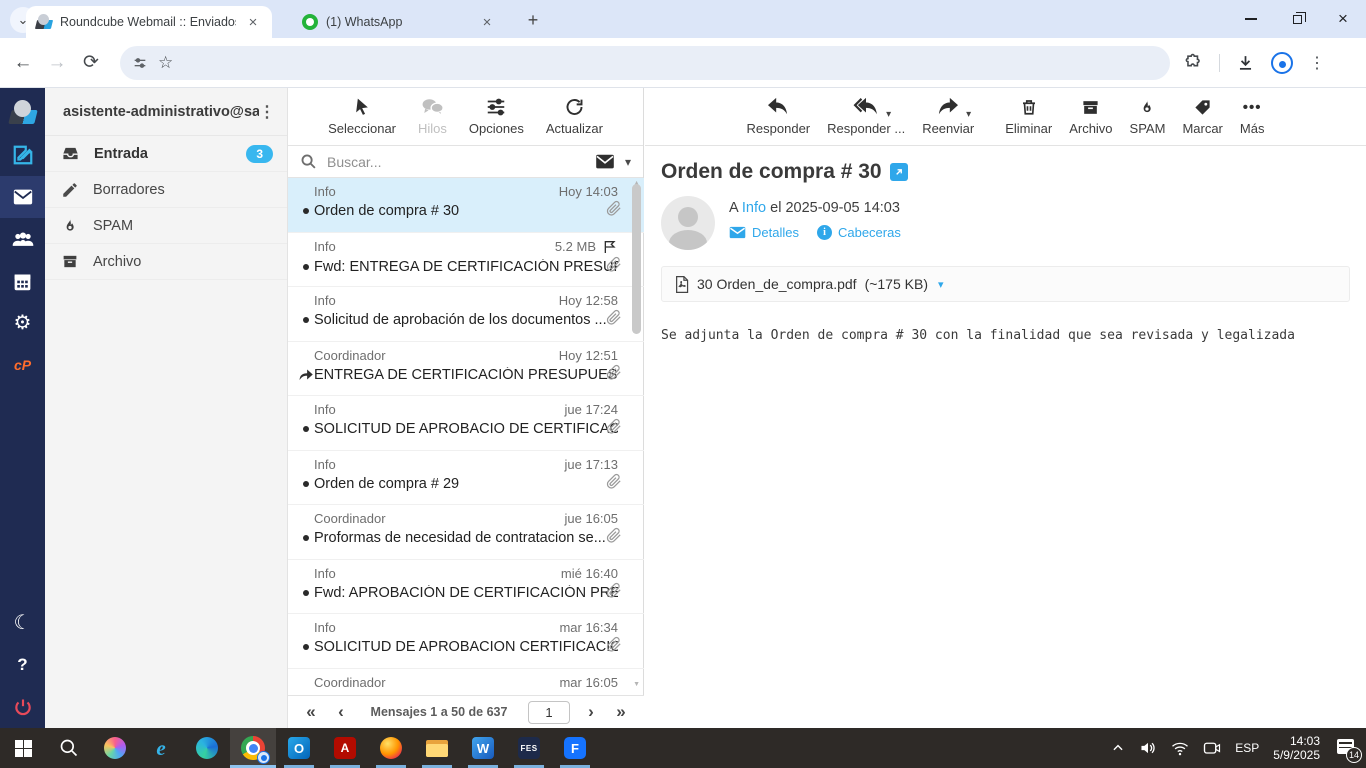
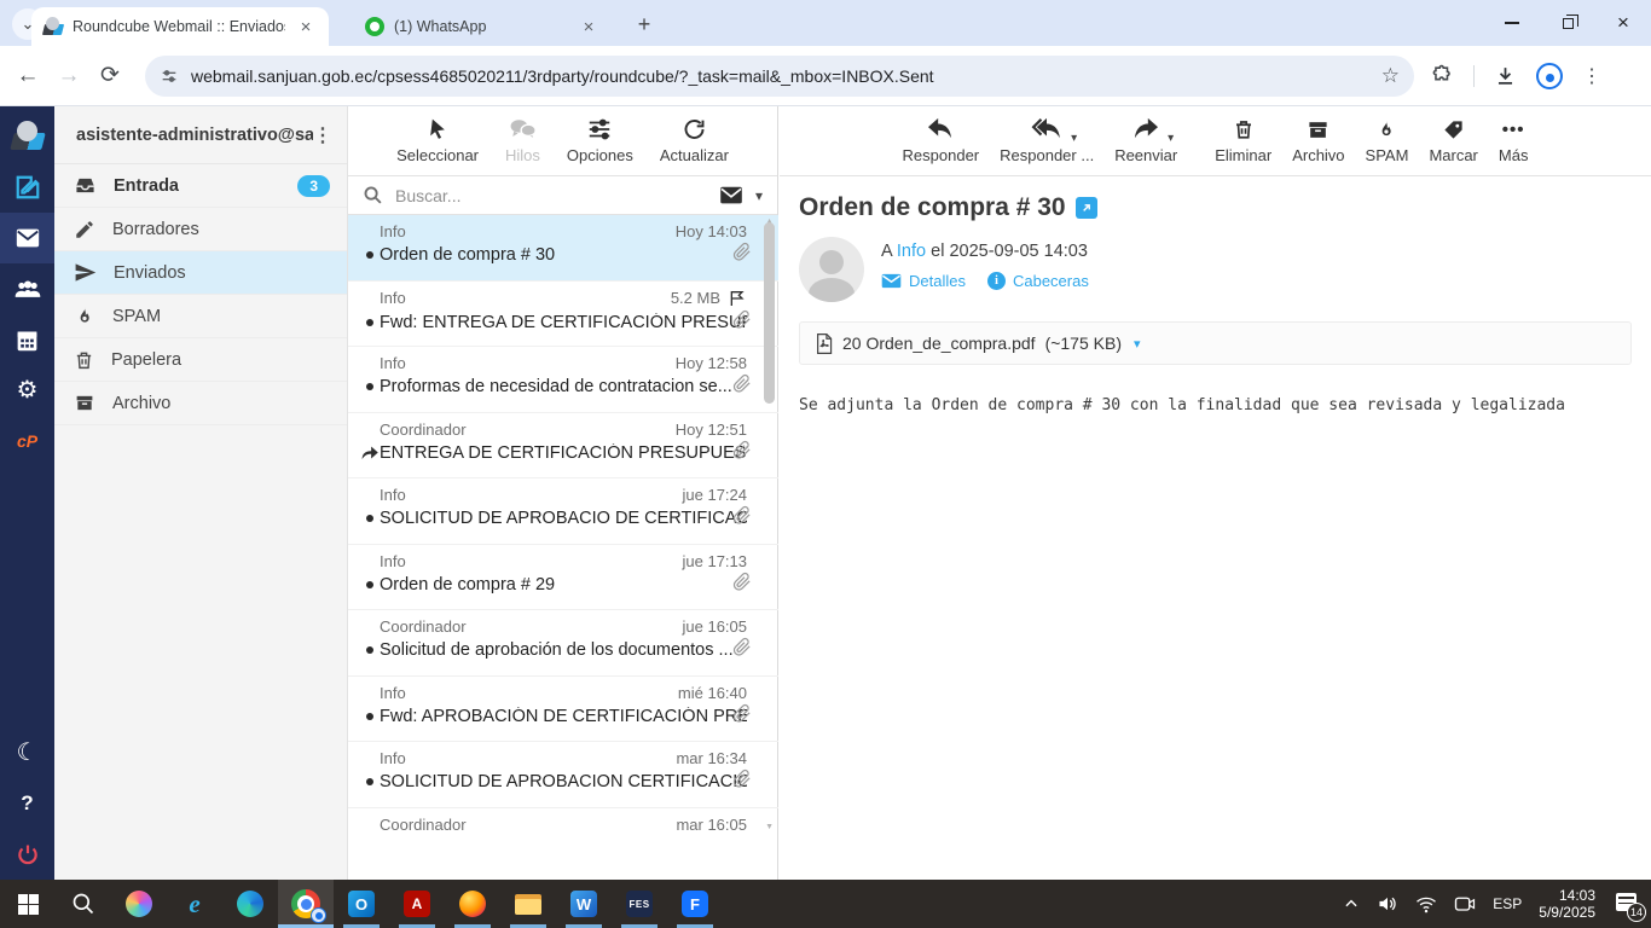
  ⌄
  Roundcube Webmail :: Enviado
  ×
  (1) WhatsApp
  ×
  +
  ×
  ←
  →
  ⟳
+ webmail.sanjuan.gob.ec/cpsess4685020211/3rdparty/roundcube/?_task=mail&_mbox=INBOX.Sent
  ☆
  ⋮
  ⚙
  cP
  ☾
  ?
  asistente-administrativo@sa
  ⋮
  Entrada
  3
  Borradores
+ Enviados
  SPAM
+ Papelera
  Archivo
  Seleccionar
  Hilos
  Opciones
  Actualizar
  Buscar...
  ▾
  Info
  Hoy 14:03
  Orden de compra # 30
  Info
  5.2 MB
  Fwd: ENTREGA DE CERTIFICACIÓN PRESU
  Info
  Hoy 12:58
- Solicitud de aprobación de los documentos ...
+ Proformas de necesidad de contratacion se...
  Coordinador
  Hoy 12:51
  ENTREGA DE CERTIFICACIÓN PRESUPUE
  Info
  jue 17:24
  SOLICITUD DE APROBACIO DE CERTIFICAC
  Info
  jue 17:13
  Orden de compra # 29
  Coordinador
  jue 16:05
- Proformas de necesidad de contratacion se...
+ Solicitud de aprobación de los documentos ...
  Info
  mié 16:40
  Fwd: APROBACIÓN DE CERTIFICACIÓN PRE
  Info
  mar 16:34
  SOLICITUD DE APROBACION CERTIFICACIO
  Coordinador
  mar 16:05
- «
- ‹
- Mensajes 1 a 50 de 637
- 1
- ›
- »
  Responder
  ▾
  Responder ...
  ▾
  Reenviar
  Eliminar
  Archivo
  SPAM
  Marcar
  •••
  Más
  Orden de compra # 30
  A Info el 2025-09-05 14:03
  Detalles
  i
  Cabeceras
- 30 Orden_de_compra.pdf
+ 20 Orden_de_compra.pdf
  (~175 KB)
  ▾
  Se adjunta la Orden de compra # 30 con la finalidad que sea revisada y legalizada
  e
  O
  A
  W
  FES
  F
  ESP
  14:03
  5/9/2025
  14
